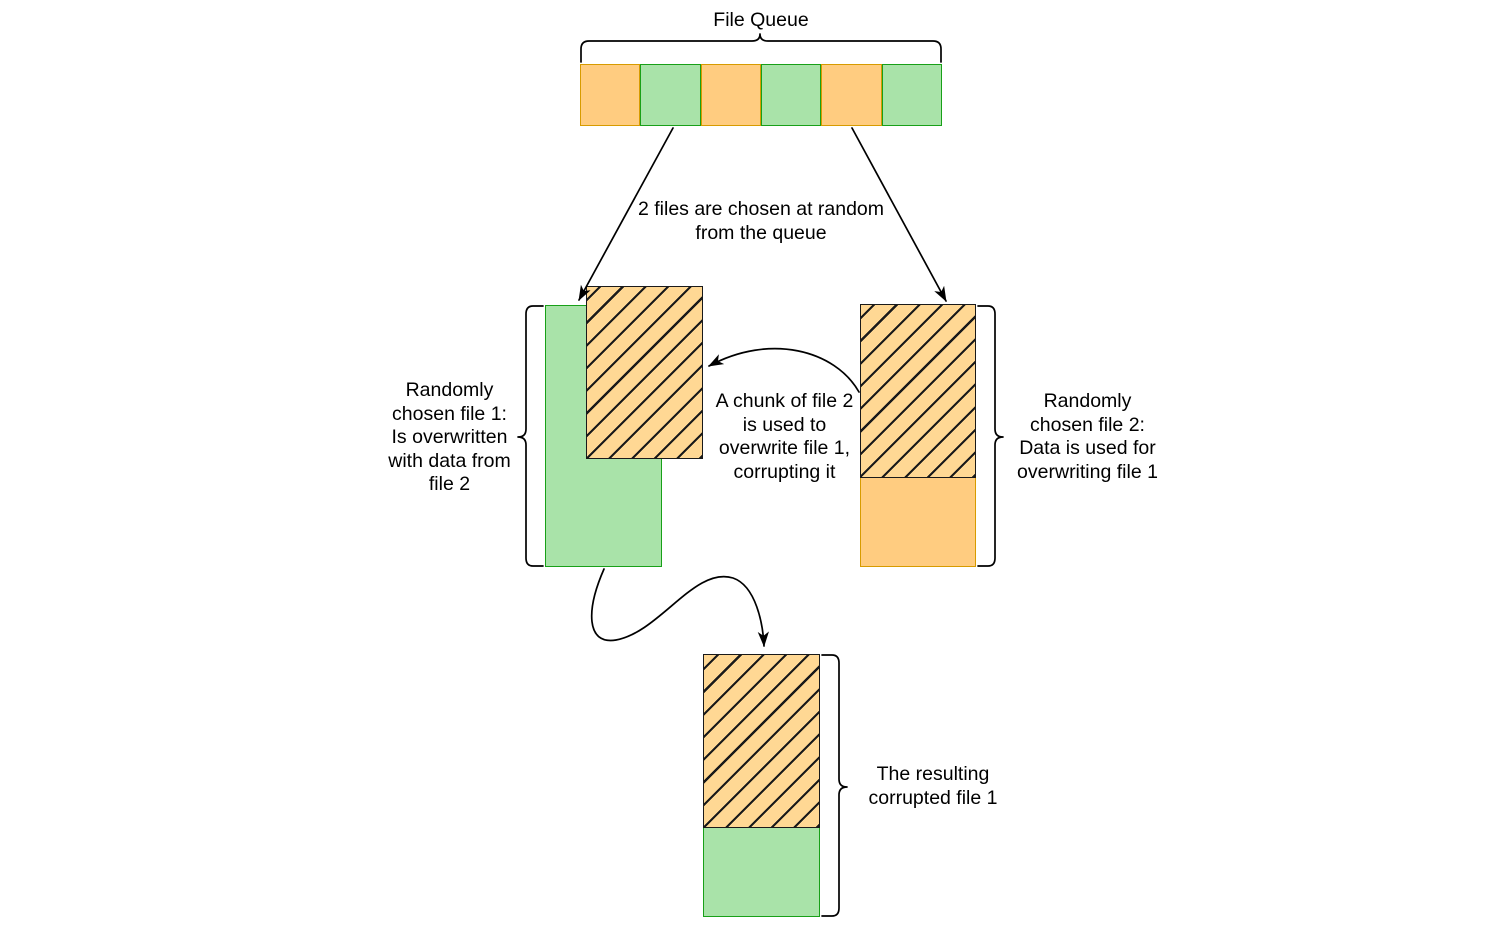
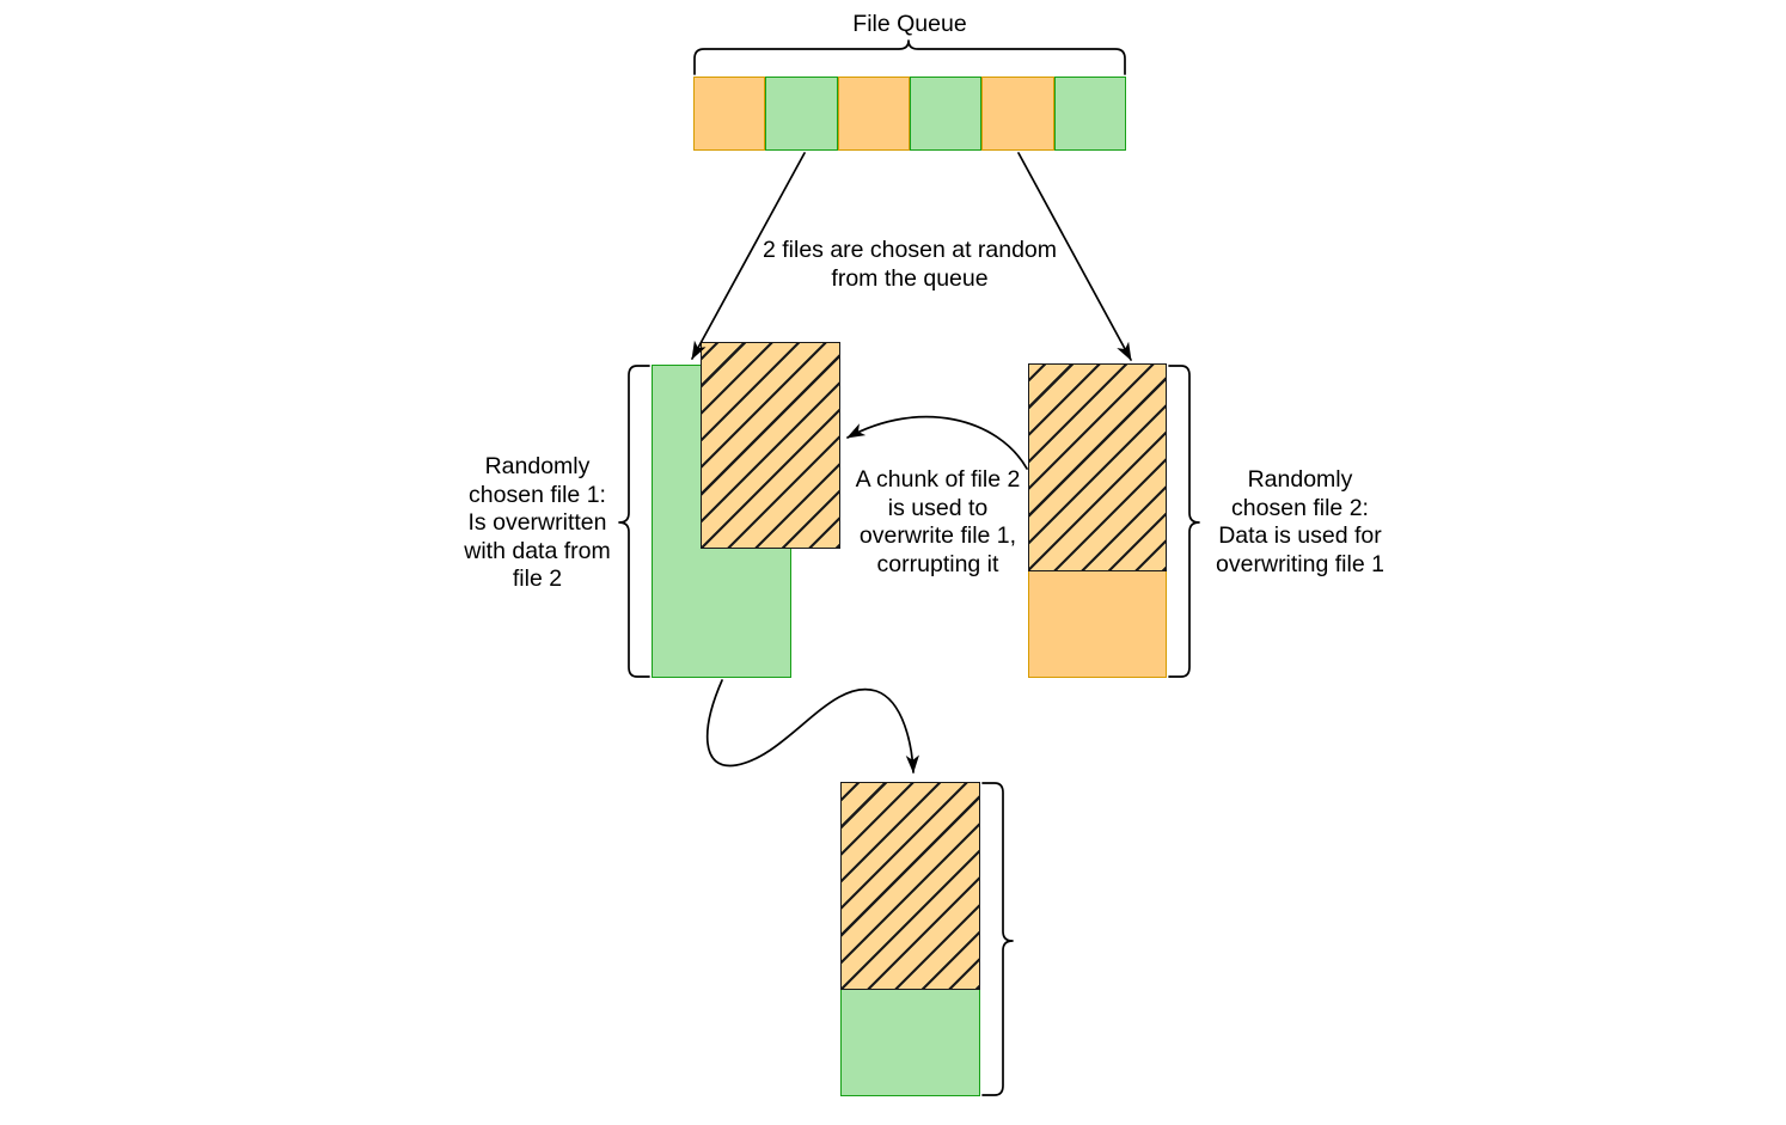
  File Queue
  2 files are chosen at random
  from the queue
  Randomly
  chosen file 1:
  Is overwritten
  with data from
  file 2
  A chunk of file 2
  is used to
  overwrite file 1,
  corrupting it
  Randomly
  chosen file 2:
  Data is used for
  overwriting file 1
- The resulting
- corrupted file 1
